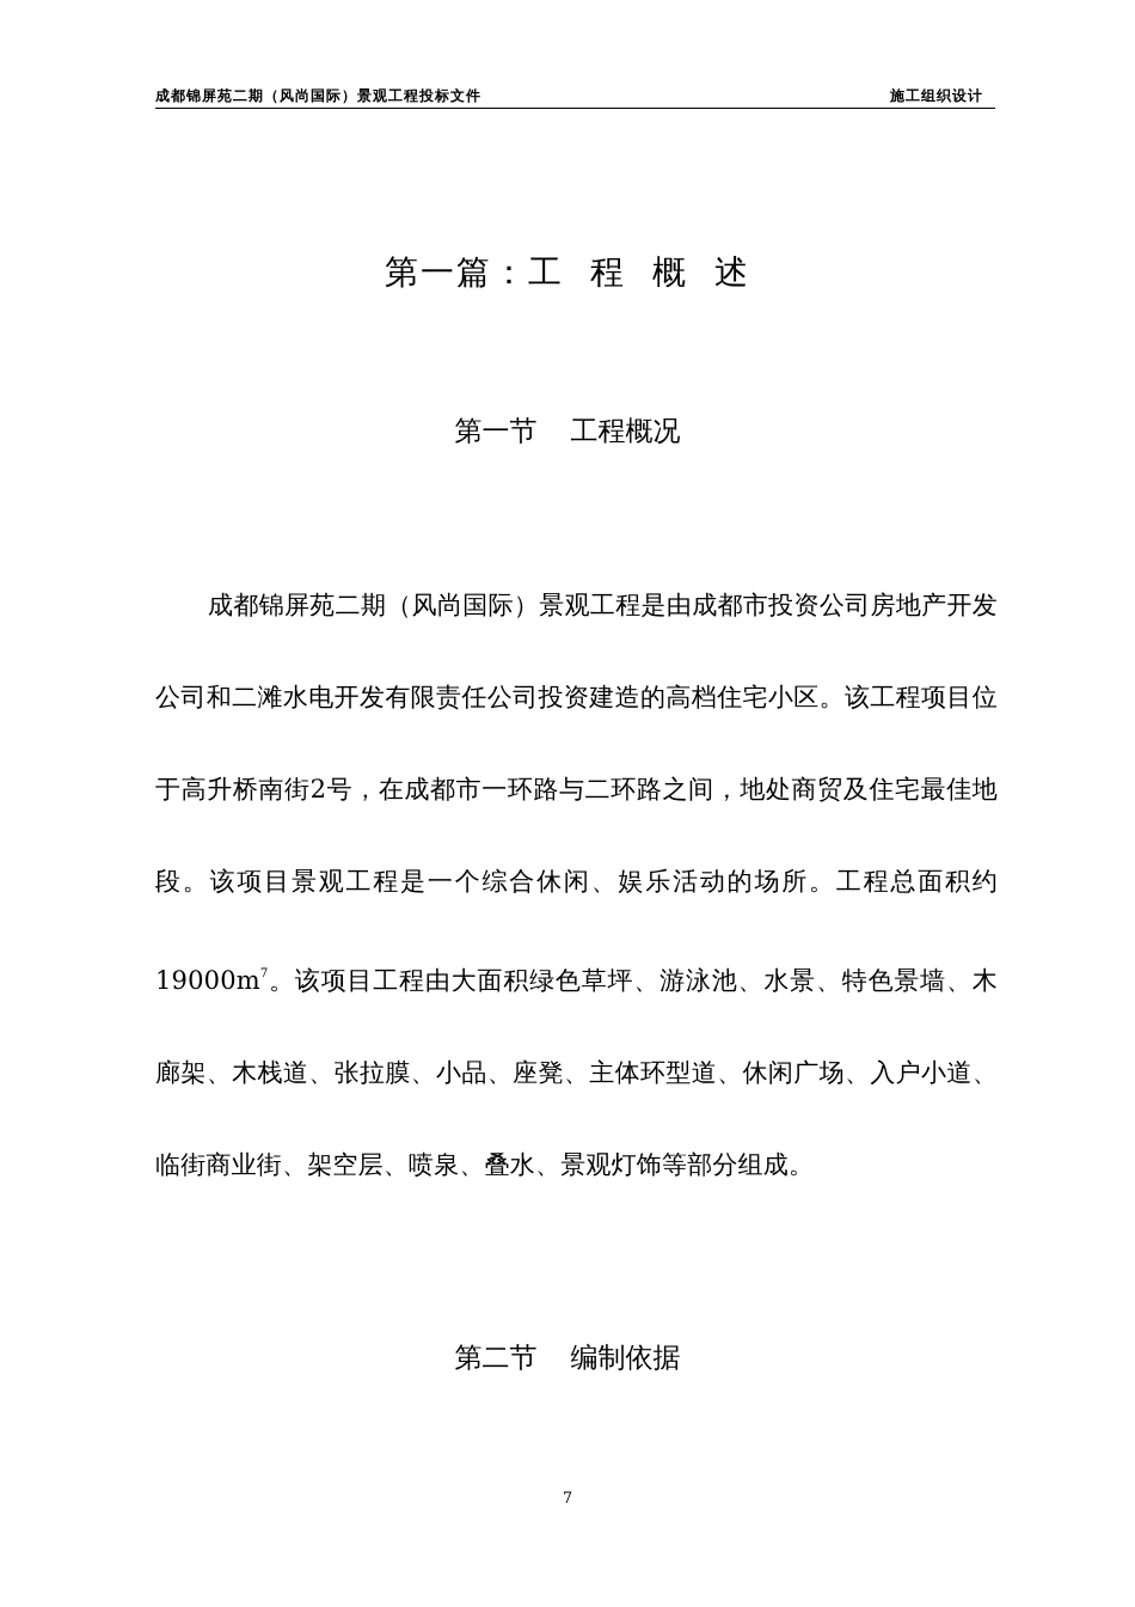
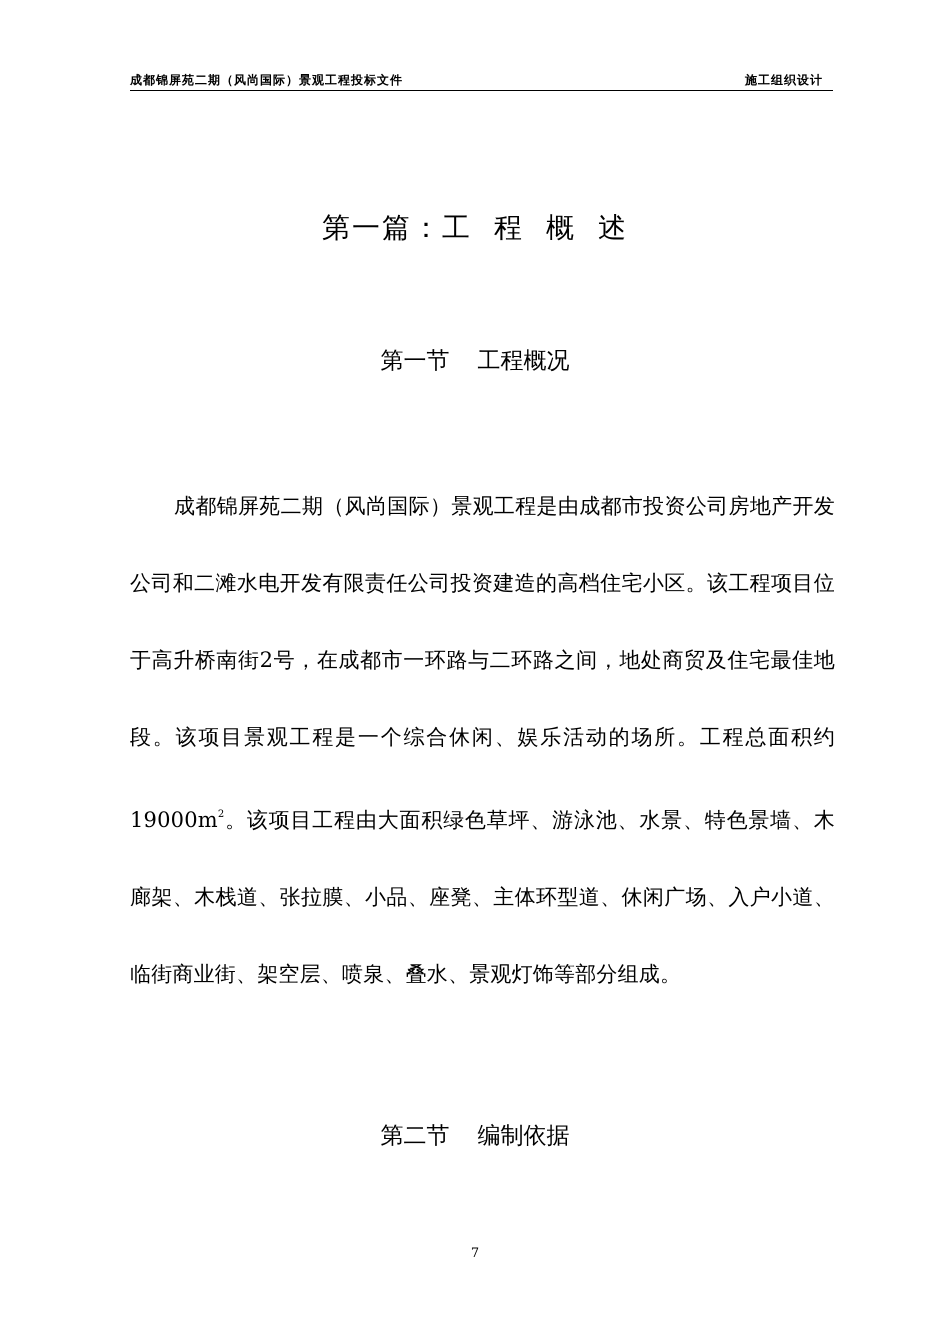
  成都锦屏苑二期（风尚国际）景观工程投标文件
  施工组织设计
  第一篇：工 程 概 述
  第一节 工程概况
- 成都锦屏苑二期（风尚国际）景观工程是由成都市投资公司房地产开发公司和二滩水电开发有限责任公司投资建造的高档住宅小区。该工程项目位于高升桥南街2号，在成都市一环路与二环路之间，地处商贸及住宅最佳地段。该项目景观工程是一个综合休闲、娱乐活动的场所。工程总面积约19000m7。该项目工程由大面积绿色草坪、游泳池、水景、特色景墙、木廊架、木栈道、张拉膜、小品、座凳、主体环型道、休闲广场、入户小道、临街商业街、架空层、喷泉、叠水、景观灯饰等部分组成。
+ 成都锦屏苑二期（风尚国际）景观工程是由成都市投资公司房地产开发公司和二滩水电开发有限责任公司投资建造的高档住宅小区。该工程项目位于高升桥南街2号，在成都市一环路与二环路之间，地处商贸及住宅最佳地段。该项目景观工程是一个综合休闲、娱乐活动的场所。工程总面积约19000m2。该项目工程由大面积绿色草坪、游泳池、水景、特色景墙、木廊架、木栈道、张拉膜、小品、座凳、主体环型道、休闲广场、入户小道、临街商业街、架空层、喷泉、叠水、景观灯饰等部分组成。
  第二节 编制依据
  7
